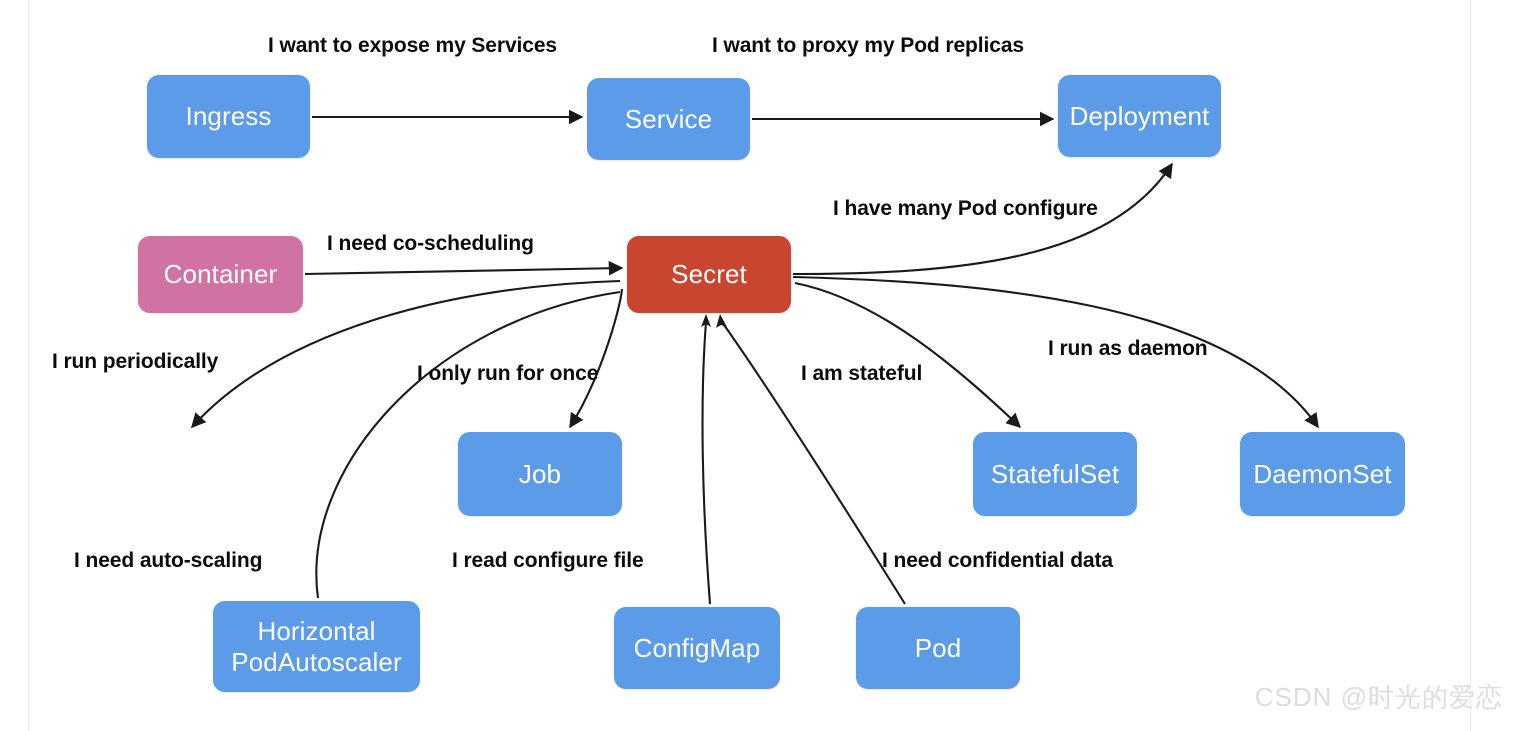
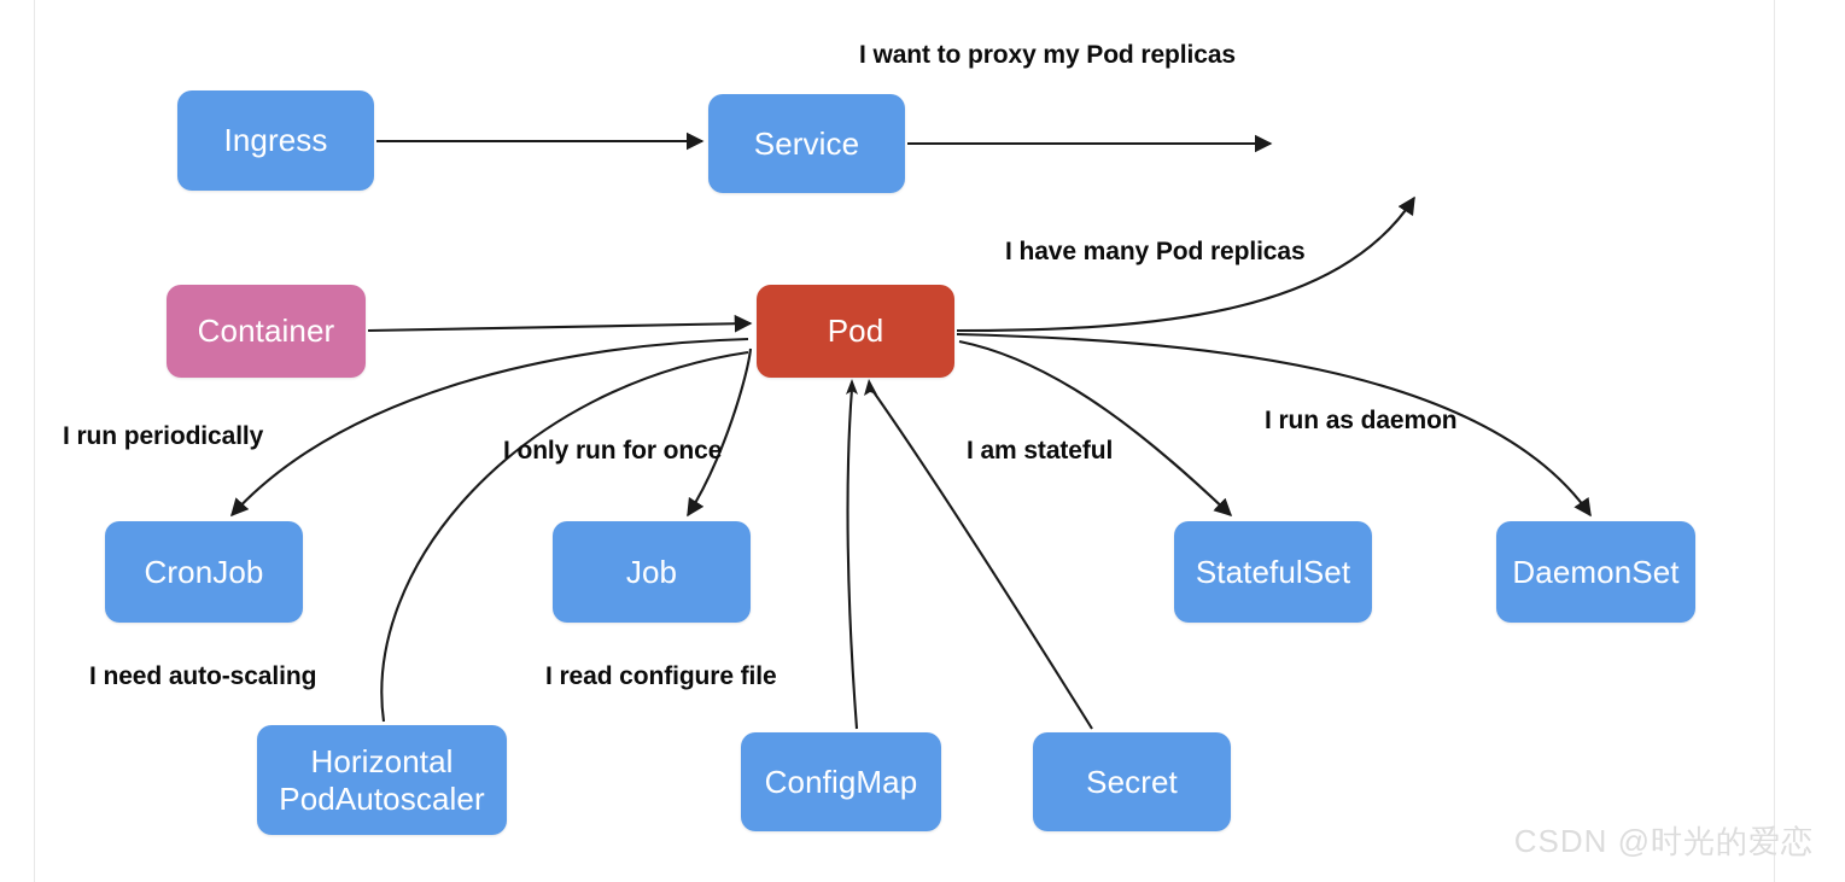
  Ingress
  Service
- Deployment
  Container
- Secret
+ Pod
+ CronJob
  Job
  StatefulSet
  DaemonSet
  Horizontal
  PodAutoscaler
  ConfigMap
- Pod
+ Secret
- I want to expose my Services
  I want to proxy my Pod replicas
- I need co-scheduling
- I have many Pod configure
+ I have many Pod replicas
  I run periodically
  I only run for once
  I am stateful
  I run as daemon
  I need auto-scaling
  I read configure file
- I need confidential data
  CSDN @时光的爱恋
